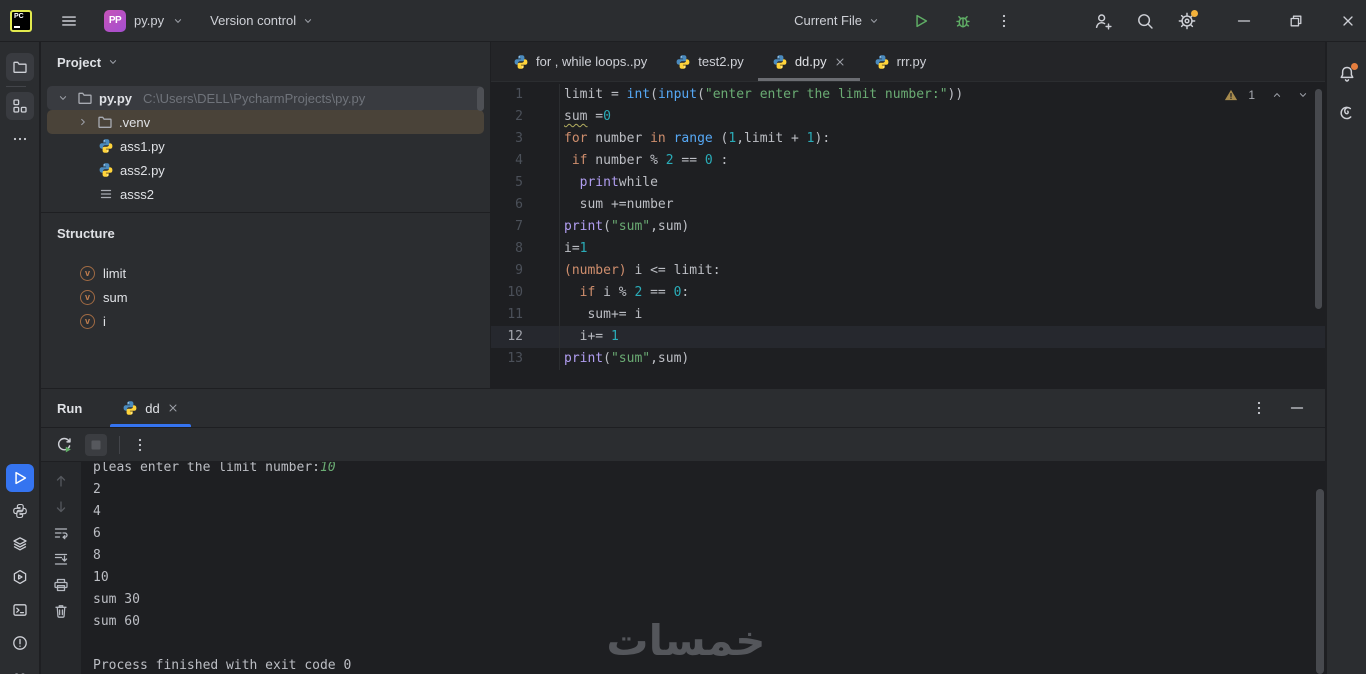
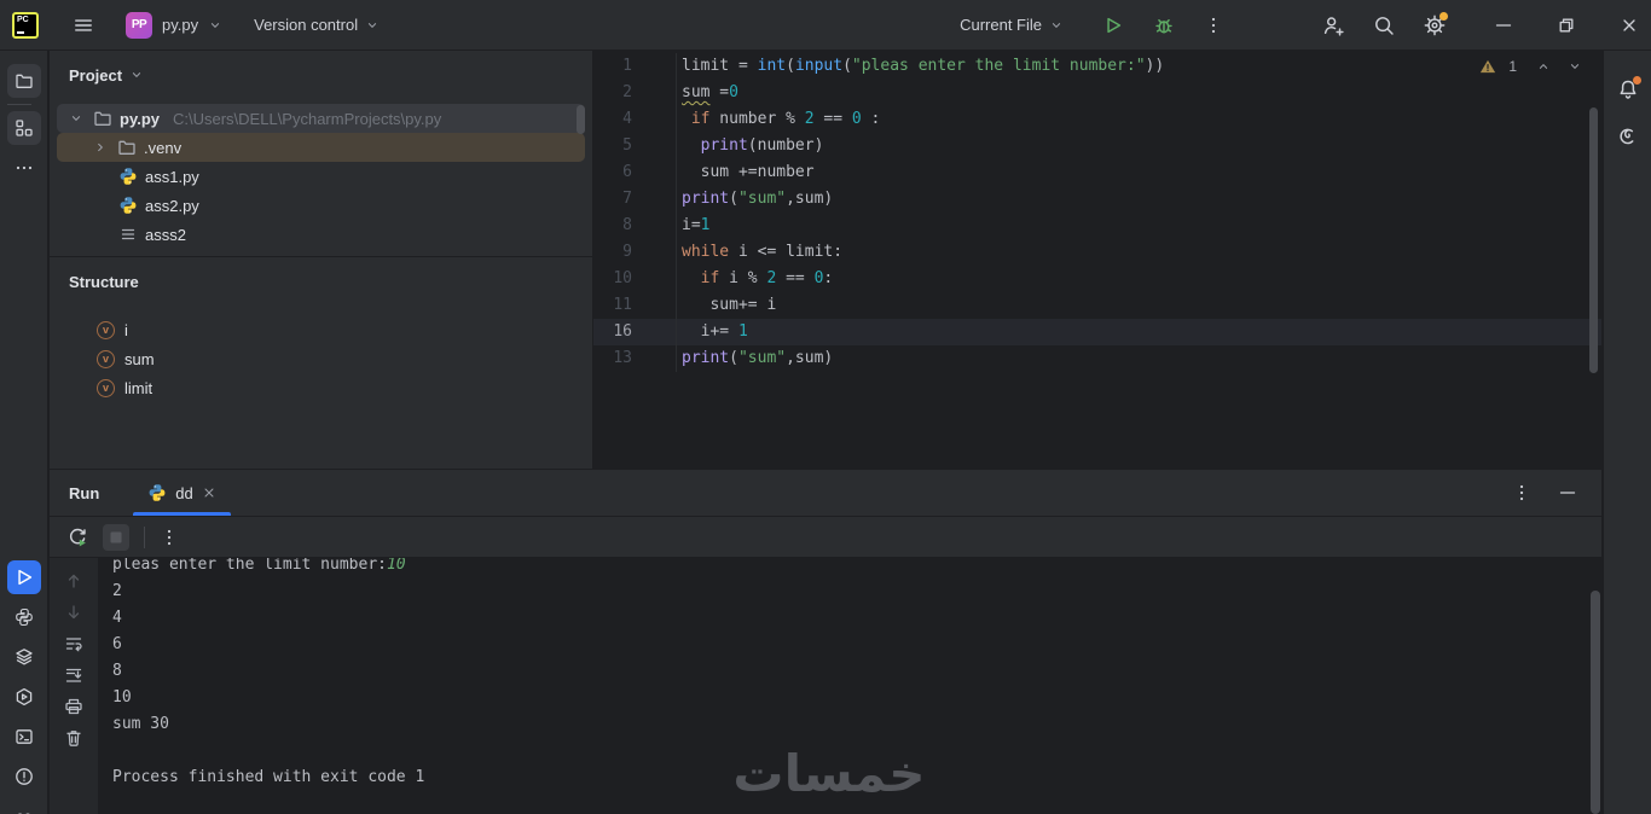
  PP
  py.py
  Version control
  Current File
  Project
  py.py
  C:\Users\DELL\PycharmProjects\py.py
  .venv
  ass1.py
  ass2.py
  asss2
  Structure
  v
- limit
+ i
  v
  sum
  v
- i
+ limit
- for , while loops..py
- test2.py
- dd.py
- rrr.py
  1
- limit = int(input("enter enter the limit number:"))
+ limit = int(input("pleas enter the limit number:"))
  2
  sum =0
- 3
- for number in range (1,limit + 1):
  4
  if number % 2 == 0 :
  5
- printwhile
+ print(number)
  6
  sum +=number
  7
  print("sum",sum)
  8
  i=1
  9
- (number) i <= limit:
+ while i <= limit:
  10
  if i % 2 == 0:
  11
  sum+= i
- 12
+ 16
  i+= 1
  13
  print("sum",sum)
  1
  Run
  dd
  pleas enter the limit number:10
  2
  4
  6
  8
  10
  sum 30
- sum 60
- Process finished with exit code 0
+ Process finished with exit code 1
  خمسات
